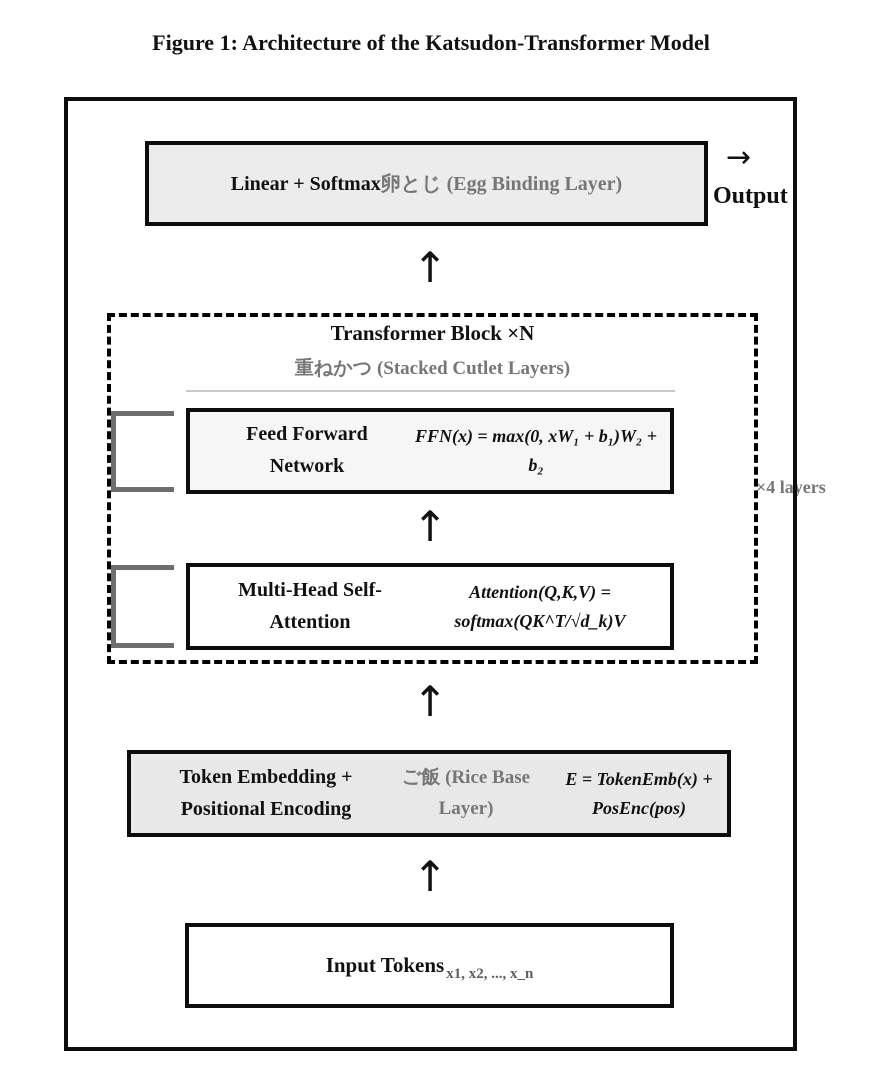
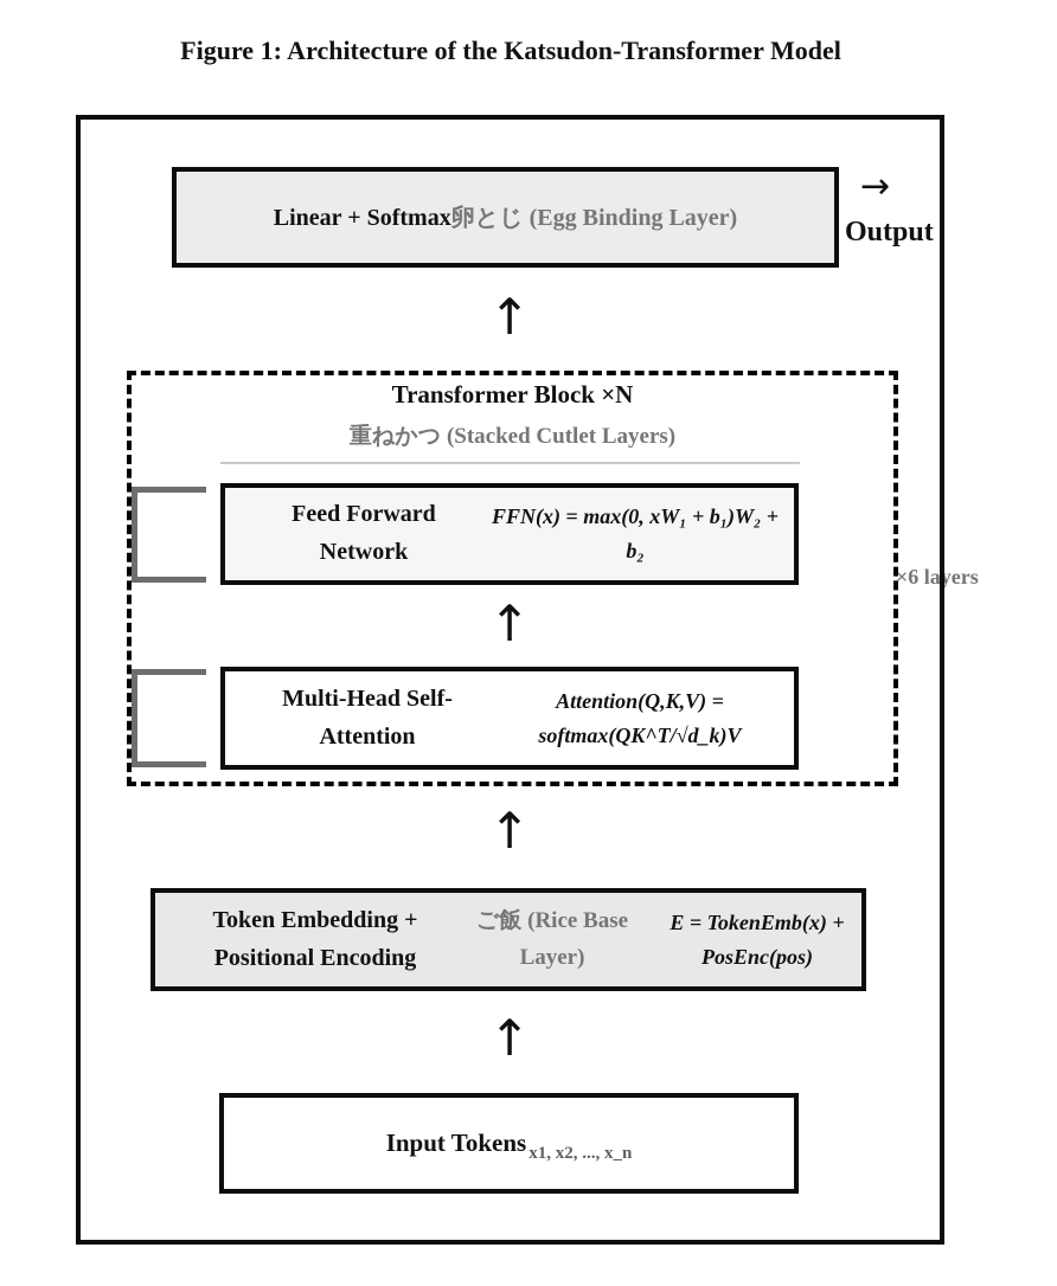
  Figure 1: Architecture of the Katsudon-Transformer Model
  Linear + Softmax卵とじ (Egg Binding Layer)
  →
  Output
  ↑
  ↑
  ↑
  ↑
  Transformer Block ×N
  重ねかつ (Stacked Cutlet Layers)
  Feed Forward Network
  FFN(x) = max(0, xW₁ + b₁)W₂ +
  b₂
  Multi-Head Self-Attention
  Attention(Q,K,V) = softmax(QK^T/√d_k)V
- ×4 layers
+ ×6 layers
  Token Embedding + Positional Encoding
  ご飯 (Rice Base Layer)
  E = TokenEmb(x) + PosEnc(pos)
  Input Tokens x1, x2, ..., x_n
